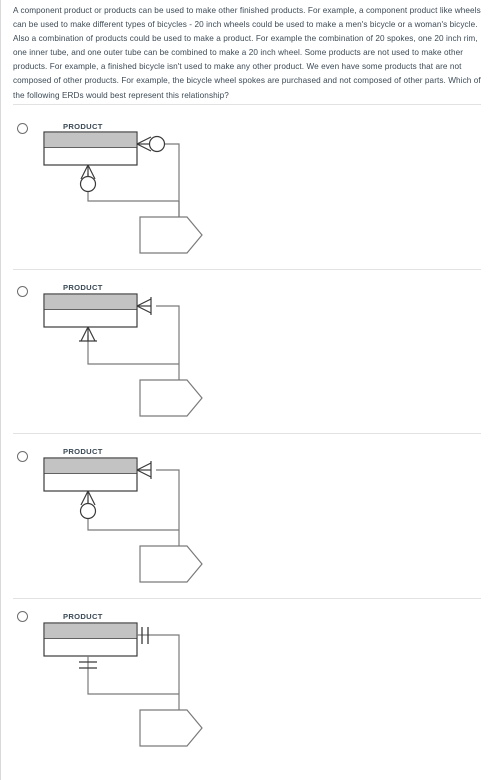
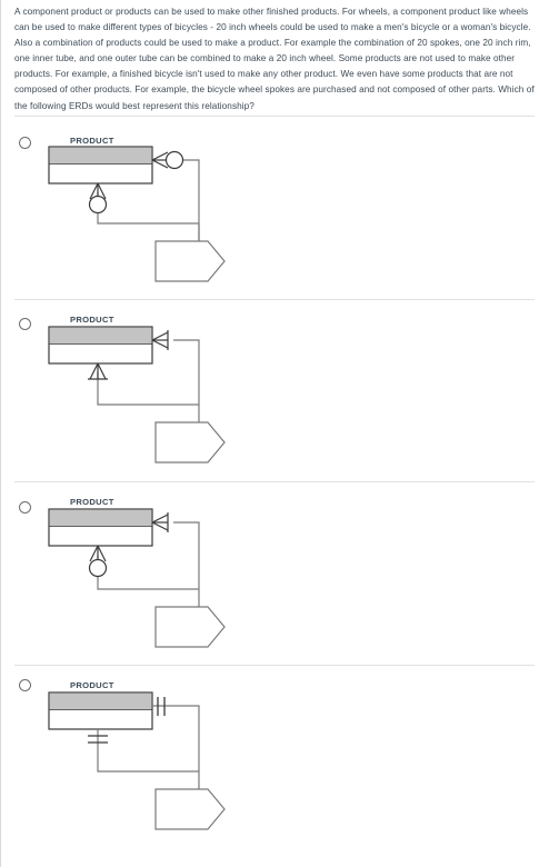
- A component product or products can be used to make other finished products. For example, a component product like wheels can be used to make different types of bicycles - 20 inch wheels could be used to make a men's bicycle or a woman's bicycle. Also a combination of products could be used to make a product. For example the combination of 20 spokes, one 20 inch rim, one inner tube, and one outer tube can be combined to make a 20 inch wheel. Some products are not used to make other products. For example, a finished bicycle isn't used to make any other product. We even have some products that are not composed of other products. For example, the bicycle wheel spokes are purchased and not composed of other parts. Which of the following ERDs would best represent this relationship?
+ A component product or products can be used to make other finished products. For wheels, a component product like wheels can be used to make different types of bicycles - 20 inch wheels could be used to make a men's bicycle or a woman's bicycle. Also a combination of products could be used to make a product. For example the combination of 20 spokes, one 20 inch rim, one inner tube, and one outer tube can be combined to make a 20 inch wheel. Some products are not used to make other products. For example, a finished bicycle isn't used to make any other product. We even have some products that are not composed of other products. For example, the bicycle wheel spokes are purchased and not composed of other parts. Which of the following ERDs would best represent this relationship?
  PRODUCT
  PRODUCT
  PRODUCT
  PRODUCT
